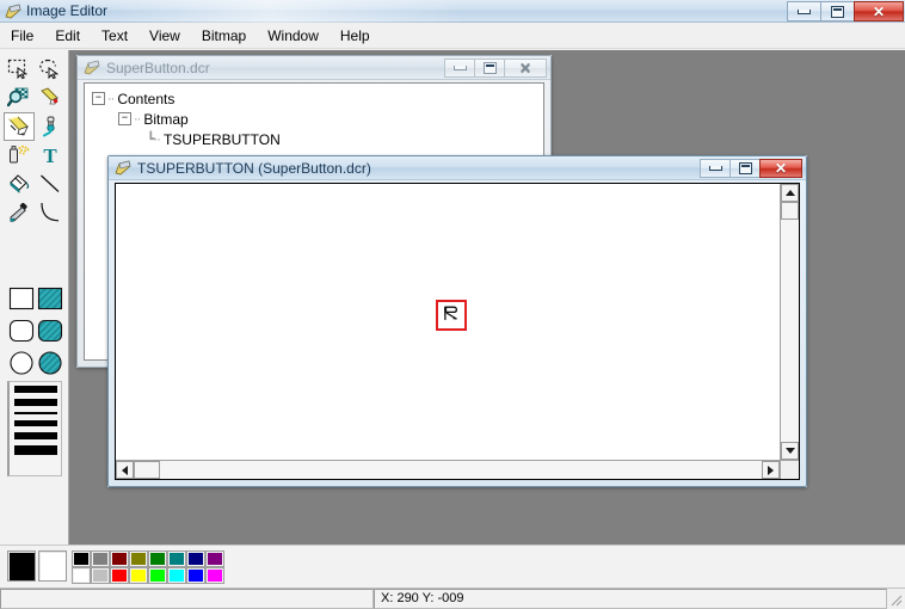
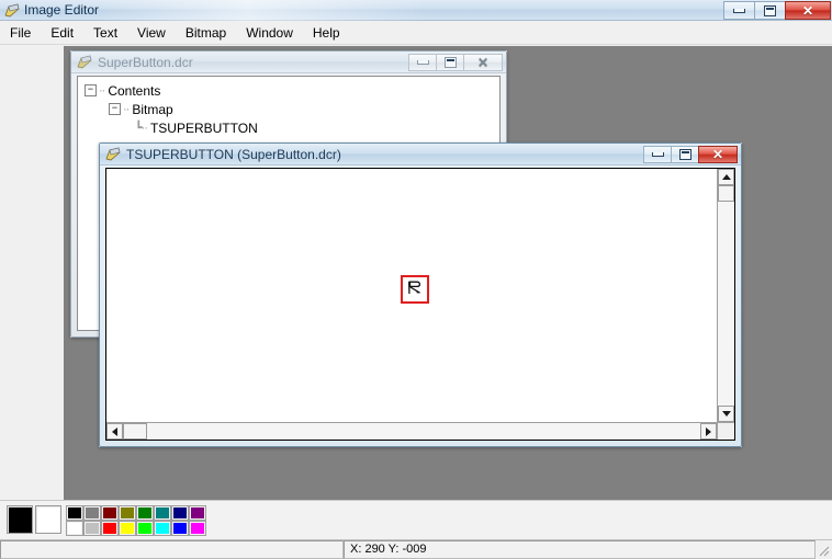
  Image Editor
  ✕
  File
  Edit
  Text
  View
  Bitmap
  Window
  Help
- T
  SuperButton.dcr
  ✕
  −
  ··
  Contents
  −
  ··
  Bitmap
  ┗··
  TSUPERBUTTON
  TSUPERBUTTON (SuperButton.dcr)
  ✕
  X: 290 Y: -009
